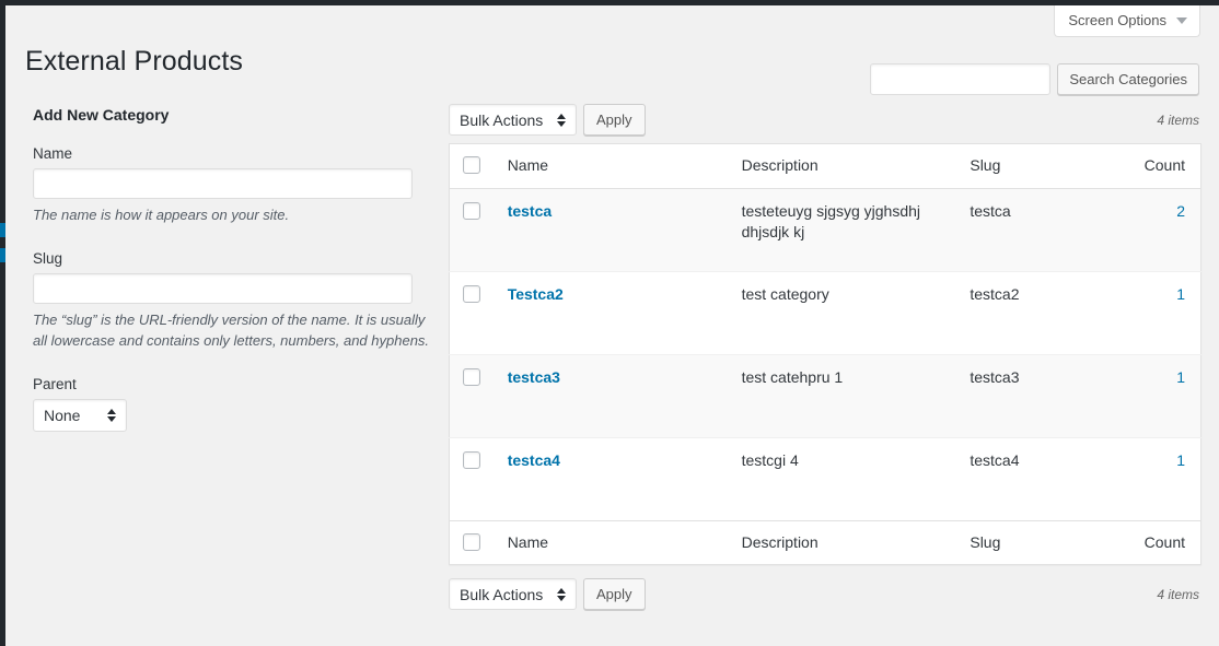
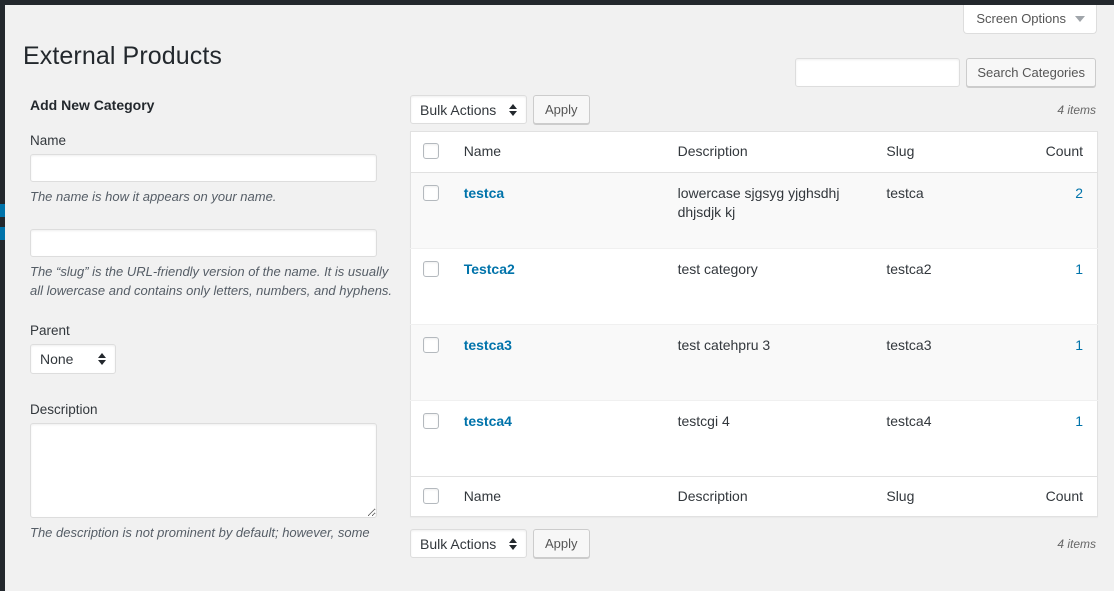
  Screen Options
  External Products
  Search Categories
  Add New Category
  Name
- The name is how it appears on your site.
+ The name is how it appears on your name.
- Slug
  The “slug” is the URL-friendly version of the name. It is usually all lowercase and contains only letters, numbers, and hyphens.
  Parent
  None
+ Description
+ The description is not prominent by default; however, some
  Bulk Actions
  Apply
  4 items
  	Name	Description	Slug	Count
- 	testca	testeteuyg sjgsyg yjghsdhj dhjsdjk kj	testca	2
+ 	testca	lowercase sjgsyg yjghsdhj dhjsdjk kj	testca	2
  	Testca2	test category	testca2	1
- 	testca3	test catehpru 1	testca3	1
+ 	testca3	test catehpru 3	testca3	1
  	testca4	testcgi 4	testca4	1
  	Name	Description	Slug	Count
  Bulk Actions
  Apply
  4 items
